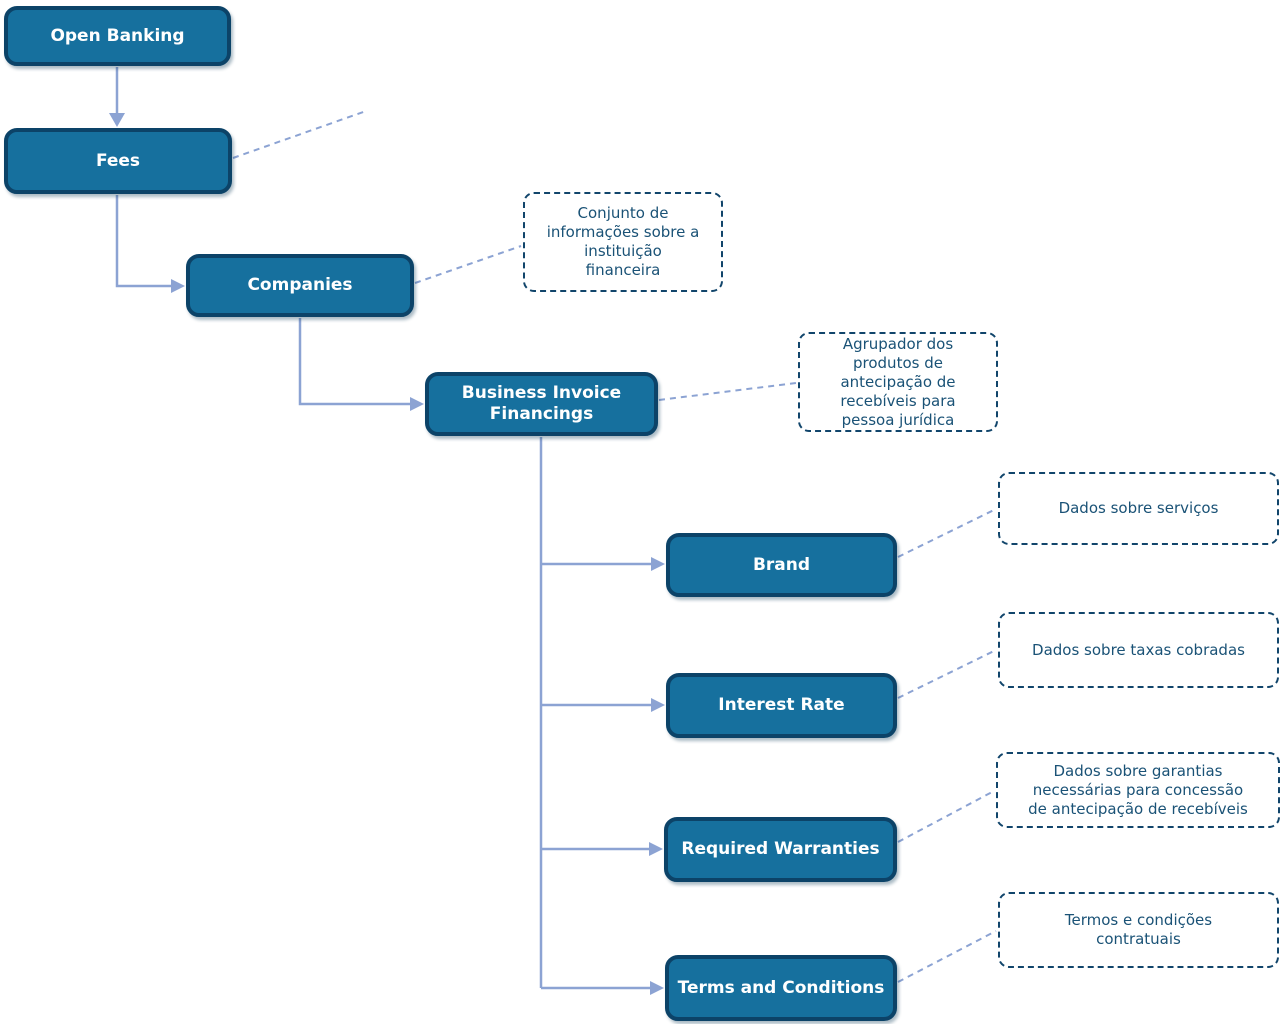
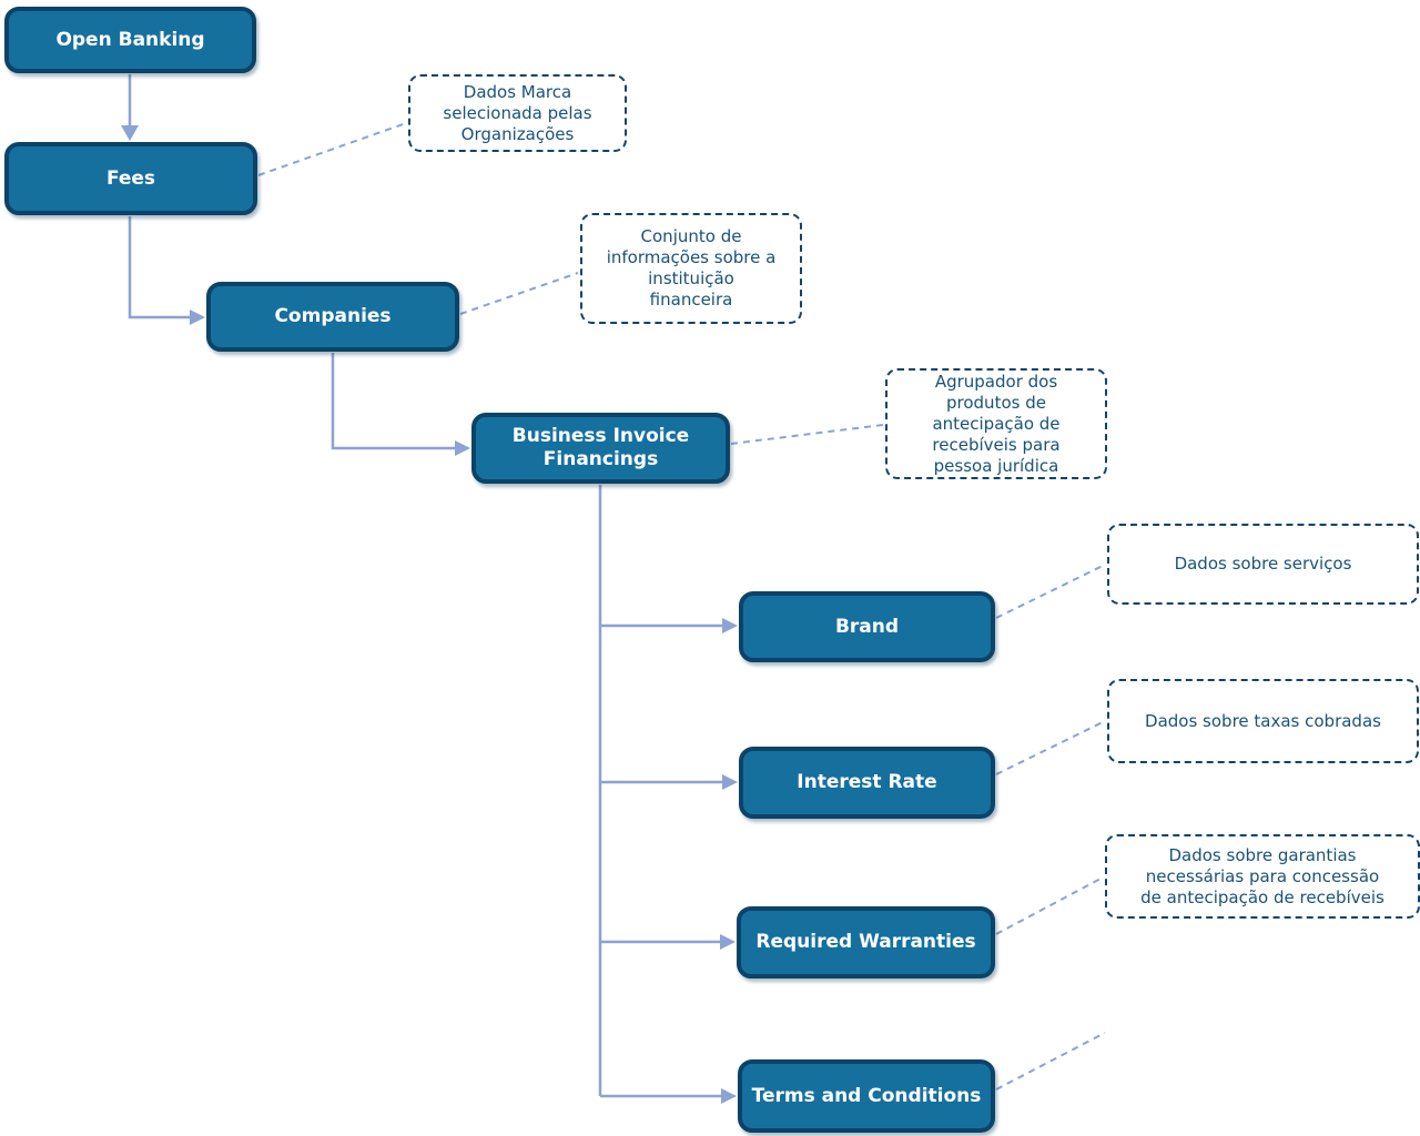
  Open Banking
  Fees
  Companies
  Business Invoice
  Financings
  Brand
  Interest Rate
  Required Warranties
  Terms and Conditions
+ Dados Marca
+ selecionada pelas
+ Organizações
  Conjunto de
  informações sobre a
  instituição
  financeira
  Agrupador dos
  produtos de
  antecipação de
  recebíveis para
  pessoa jurídica
  Dados sobre serviços
  Dados sobre taxas cobradas
  Dados sobre garantias
  necessárias para concessão
  de antecipação de recebíveis
- Termos e condições
- contratuais
